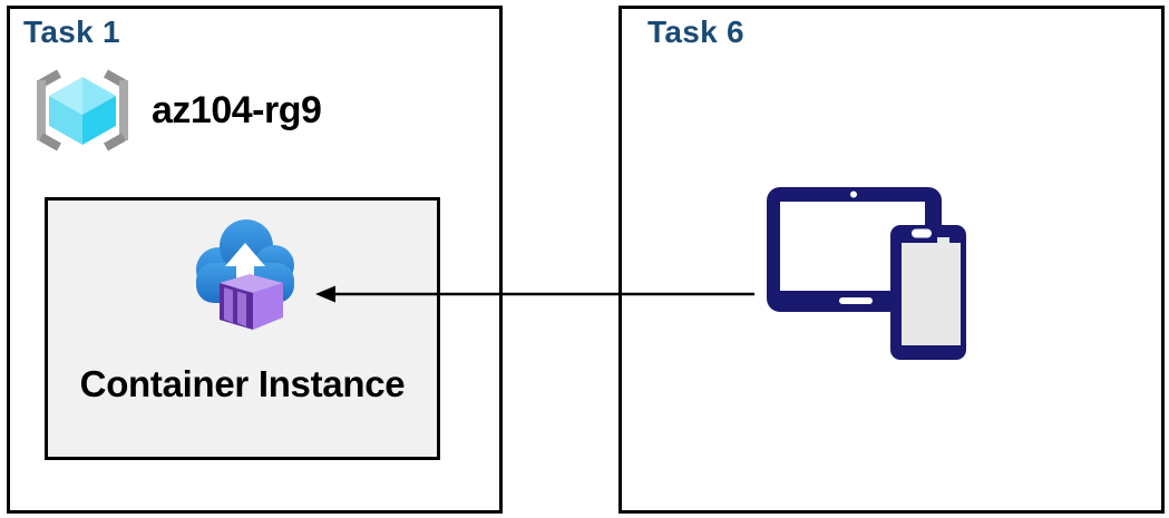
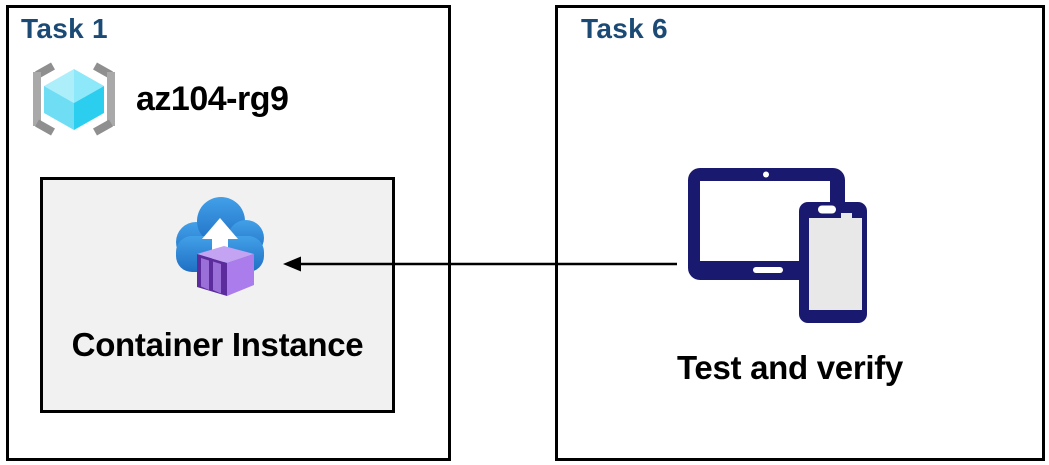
  Task 1
  Task 6
  az104-rg9
  Container Instance
+ Test and verify
